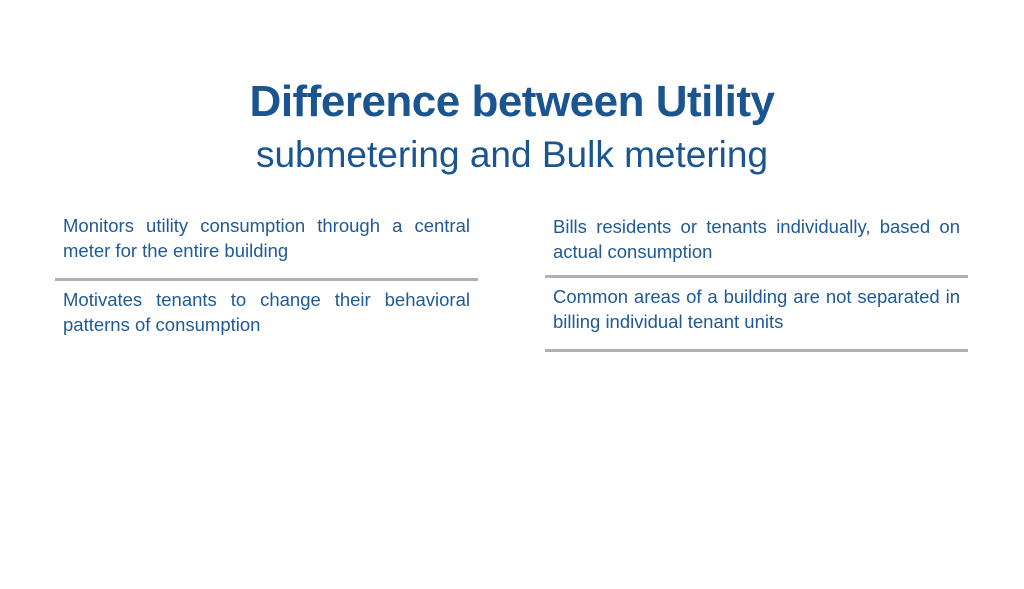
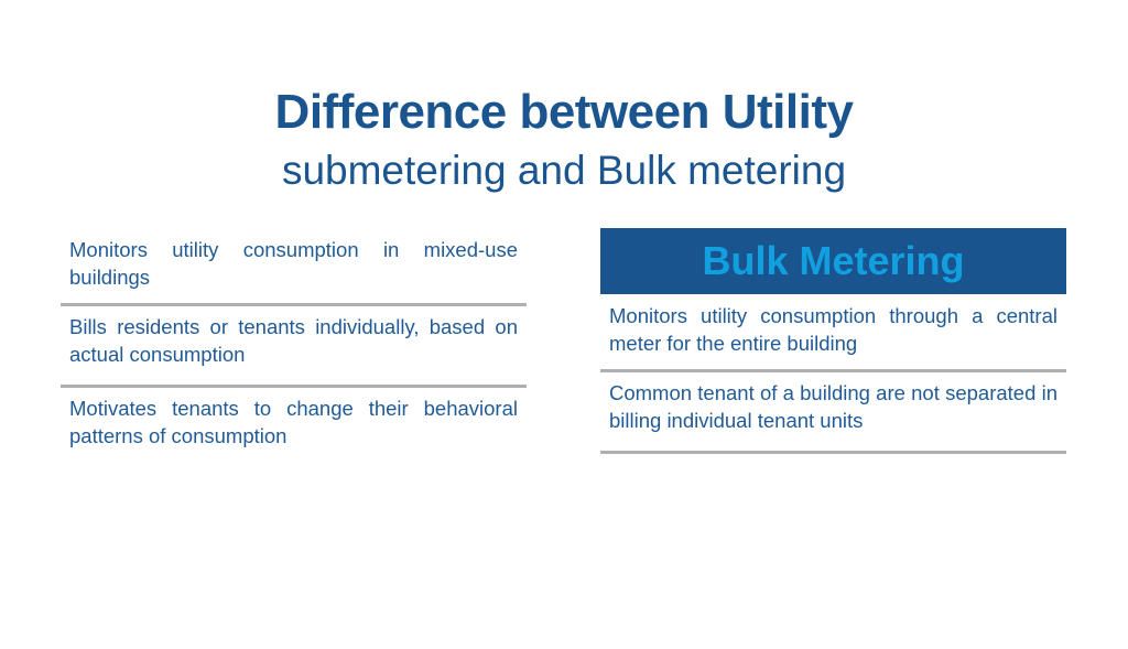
  Difference between Utility
  submetering and Bulk metering
+ Monitors utility consumption in mixed-use buildings
- Monitors utility consumption through a central meter for the entire building
+ Bills residents or tenants individually, based on actual consumption
  Motivates tenants to change their behavioral patterns of consumption
+ Bulk Metering
- Bills residents or tenants individually, based on actual consumption
+ Monitors utility consumption through a central meter for the entire building
- Common areas of a building are not separated in billing individual tenant units
+ Common tenant of a building are not separated in billing individual tenant units
